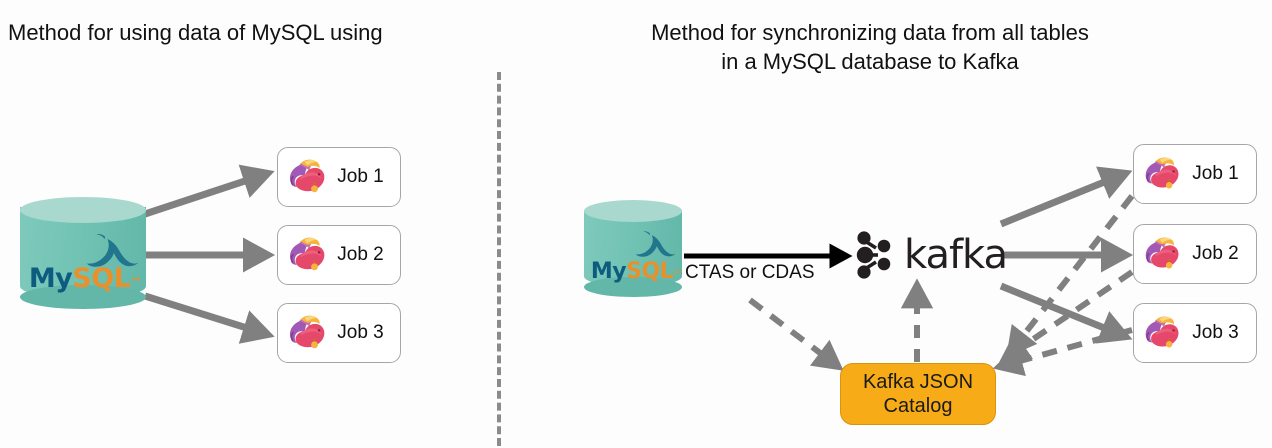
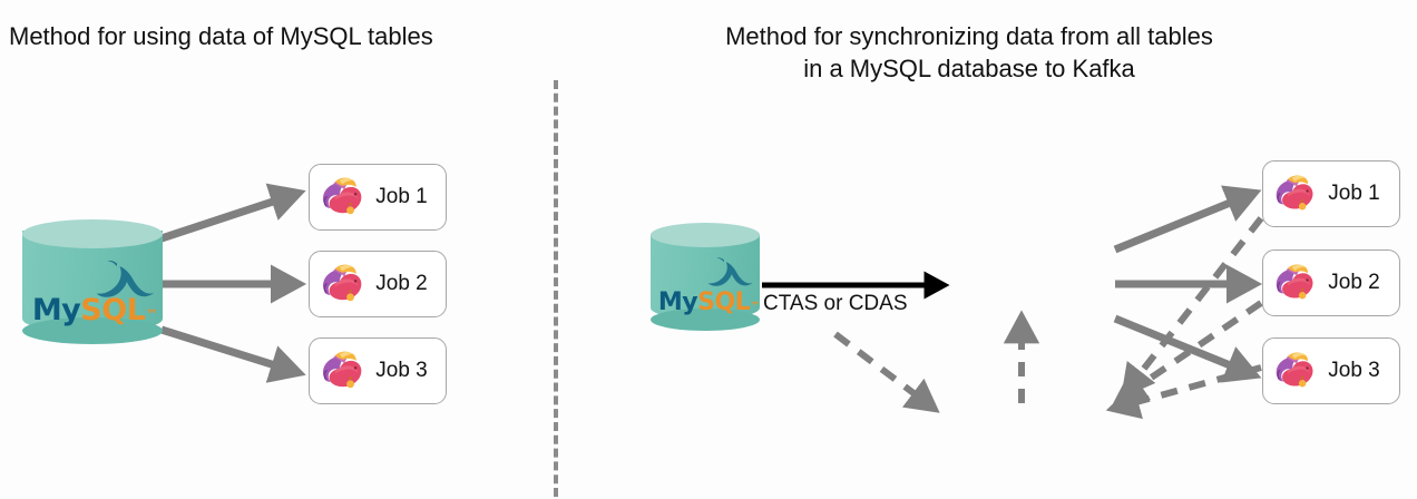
- Method for using data of MySQL using
+ Method for using data of MySQL tables
  Method for synchronizing data from all tables
  in a MySQL database to Kafka
  MySQL™
  Job 1
  Job 2
  Job 3
  MySQL™
  CTAS or CDAS
- kafka
- Kafka JSON
- Catalog
  Job 1
  Job 2
  Job 3
